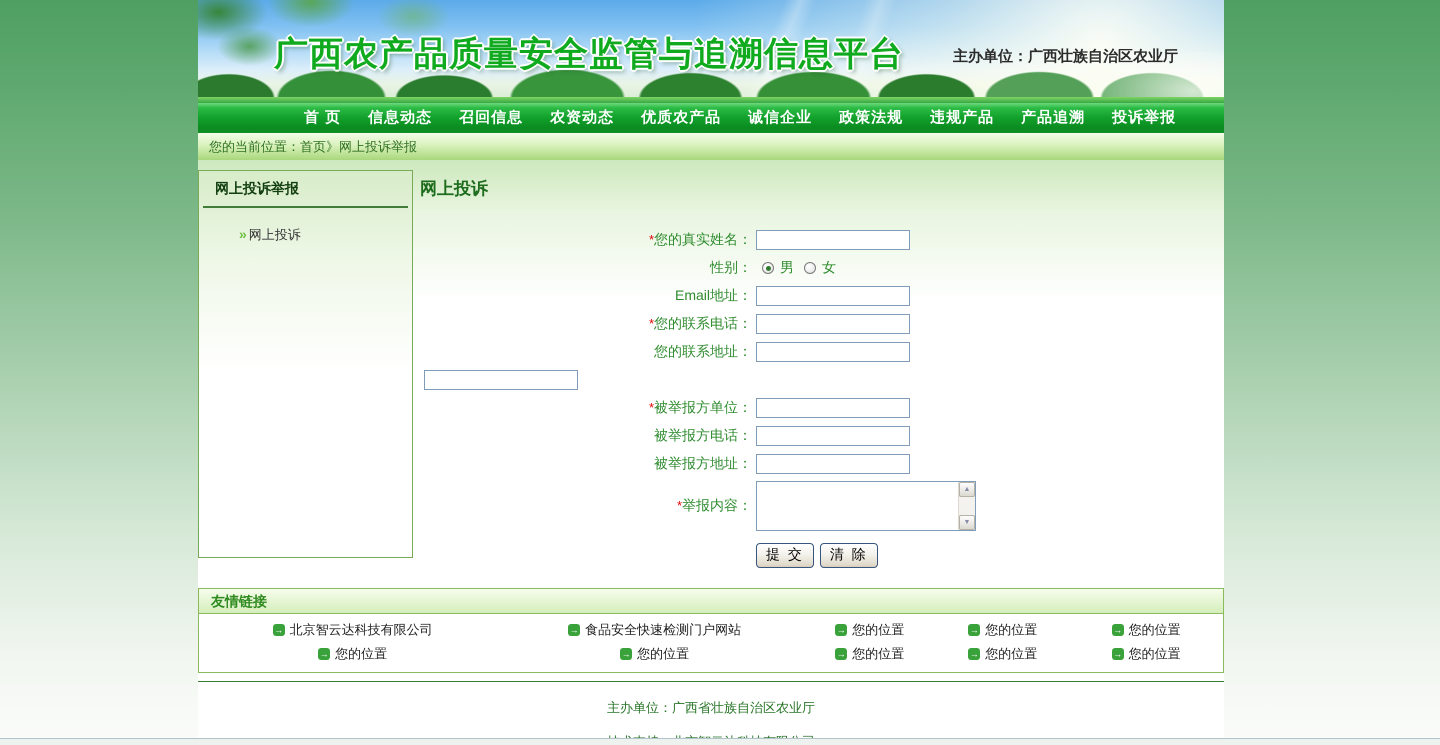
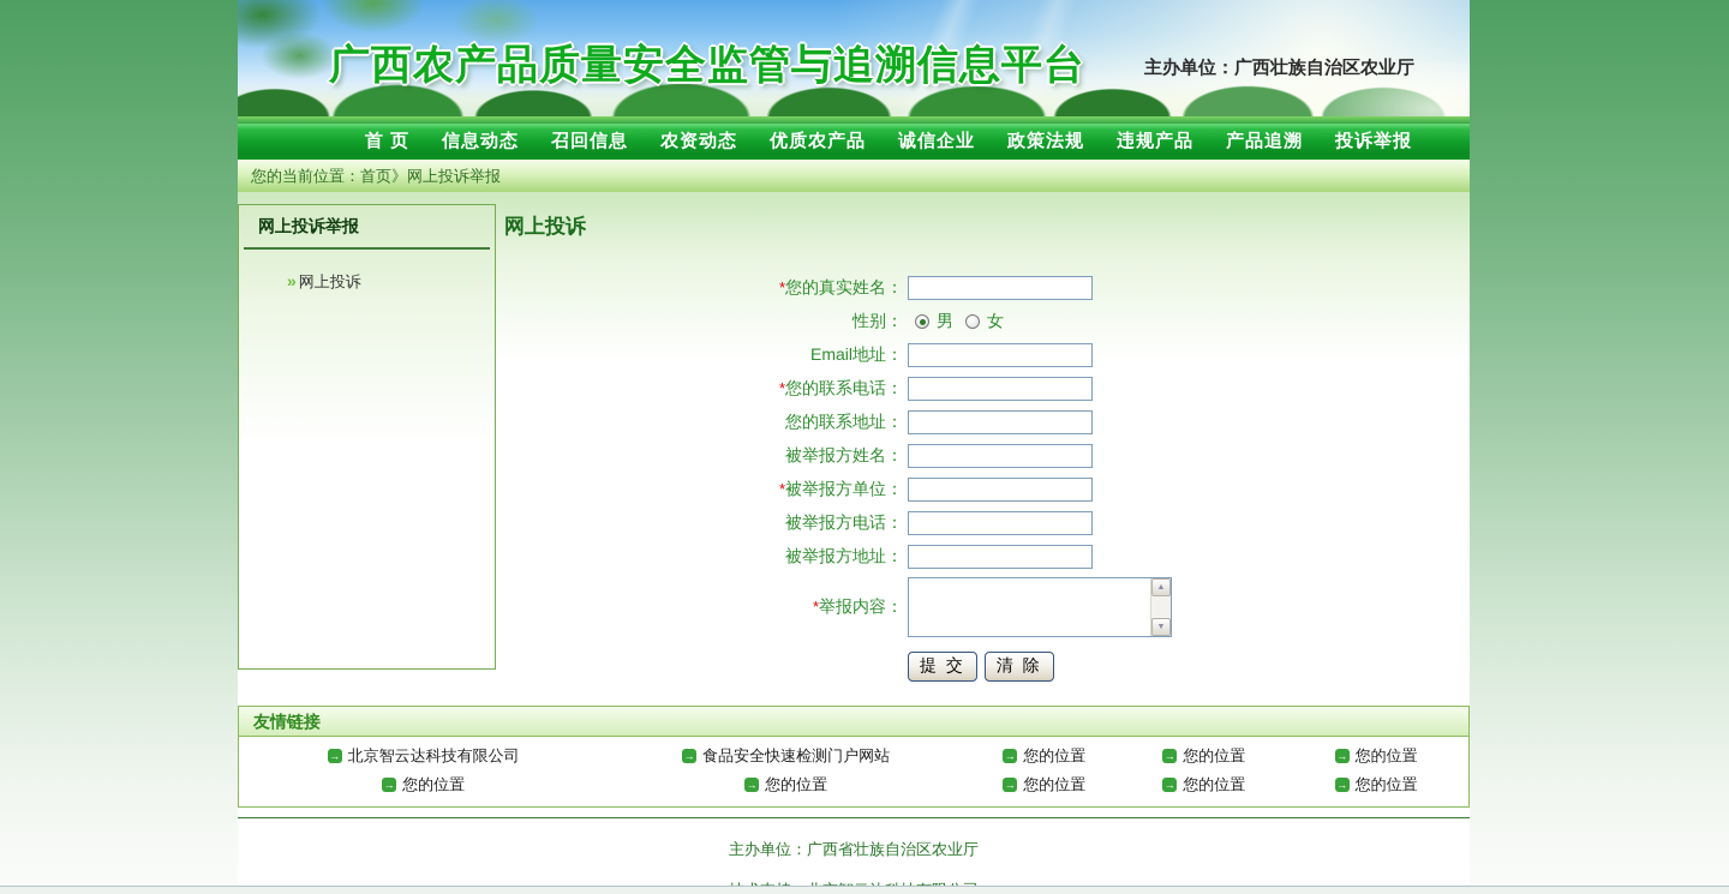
  广西农产品质量安全监管与追溯信息平台
  主办单位：广西壮族自治区农业厅
  首 页
  信息动态
  召回信息
  农资动态
  优质农产品
  诚信企业
  政策法规
  违规产品
  产品追溯
  投诉举报
  您的当前位置：首页》网上投诉举报
  网上投诉举报
  » 网上投诉
  网上投诉
  *您的真实姓名：
  性别：
  男
  女
  Email地址：
  *您的联系电话：
  您的联系地址：
+ 被举报方姓名：
  *被举报方单位：
  被举报方电话：
  被举报方地址：
  *举报内容：
  提 交
  清 除
  友情链接
  →
  北京智云达科技有限公司
  →
  食品安全快速检测门户网站
  →
  您的位置
  →
  您的位置
  →
  您的位置
  →
  您的位置
  →
  您的位置
  →
  您的位置
  →
  您的位置
  →
  您的位置
  主办单位：广西省壮族自治区农业厅
